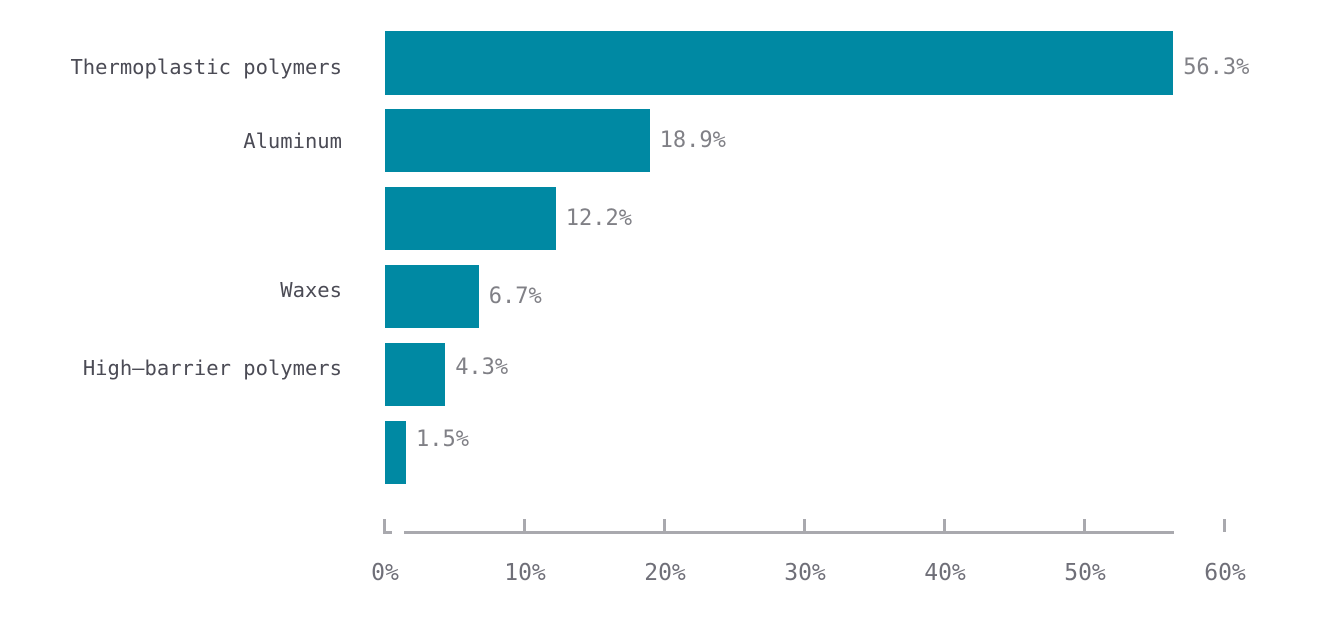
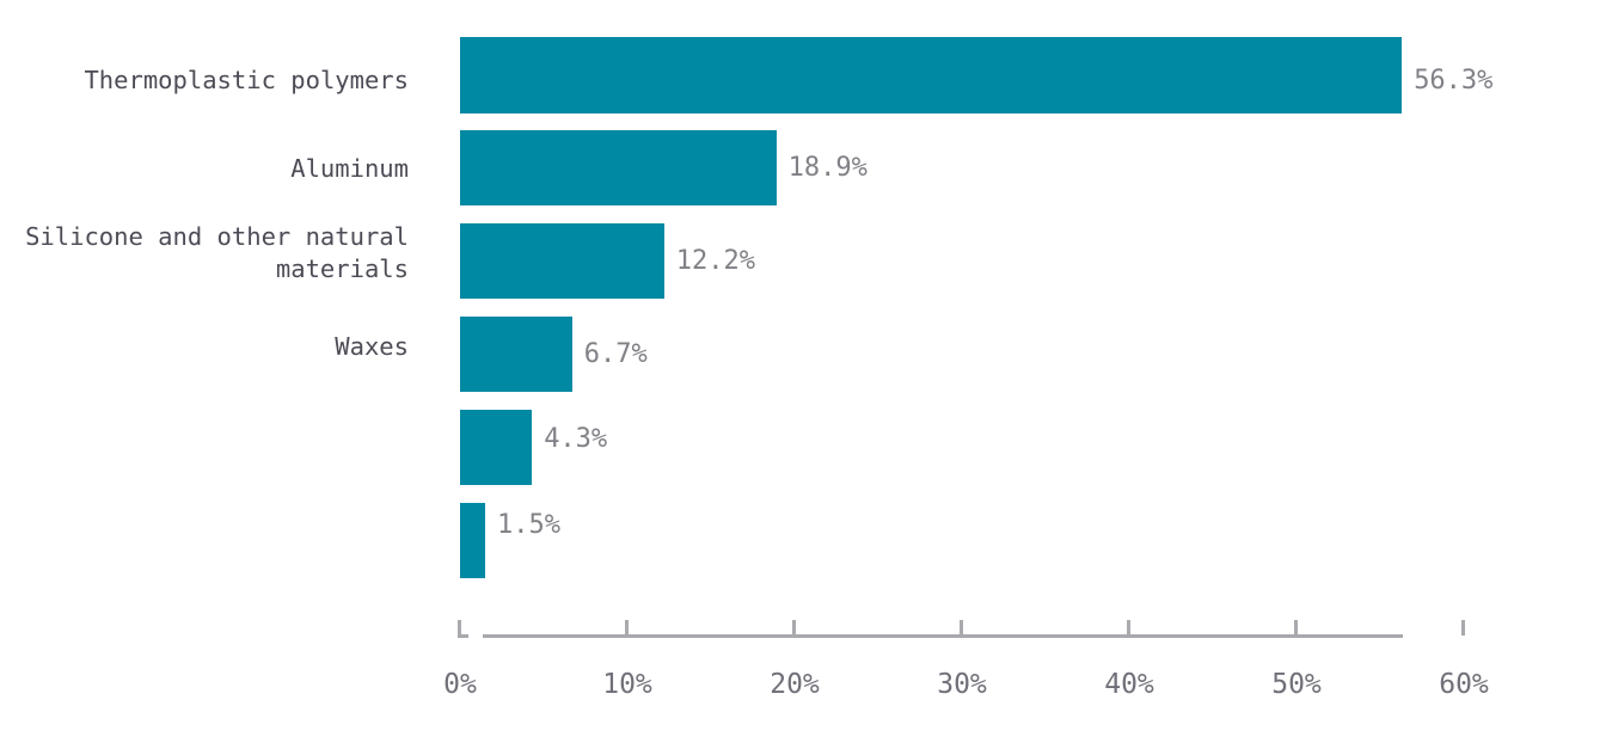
  Thermoplastic polymers
  Aluminum
+ Silicone and other natural
+ materials
  Waxes
- High–barrier polymers
  56.3%
  18.9%
  12.2%
  6.7%
  4.3%
  1.5%
  0%
  10%
  20%
  30%
  40%
  50%
  60%
